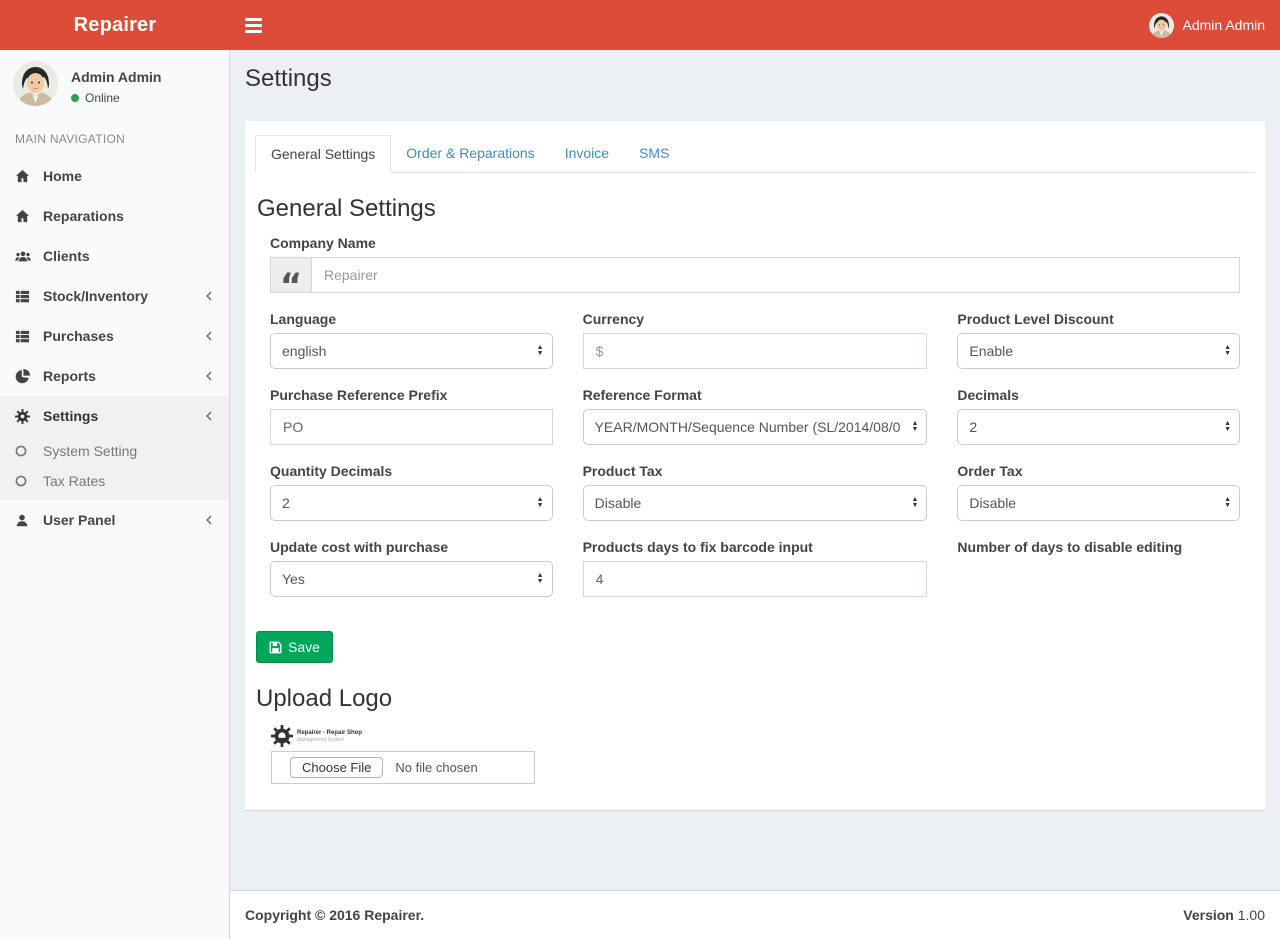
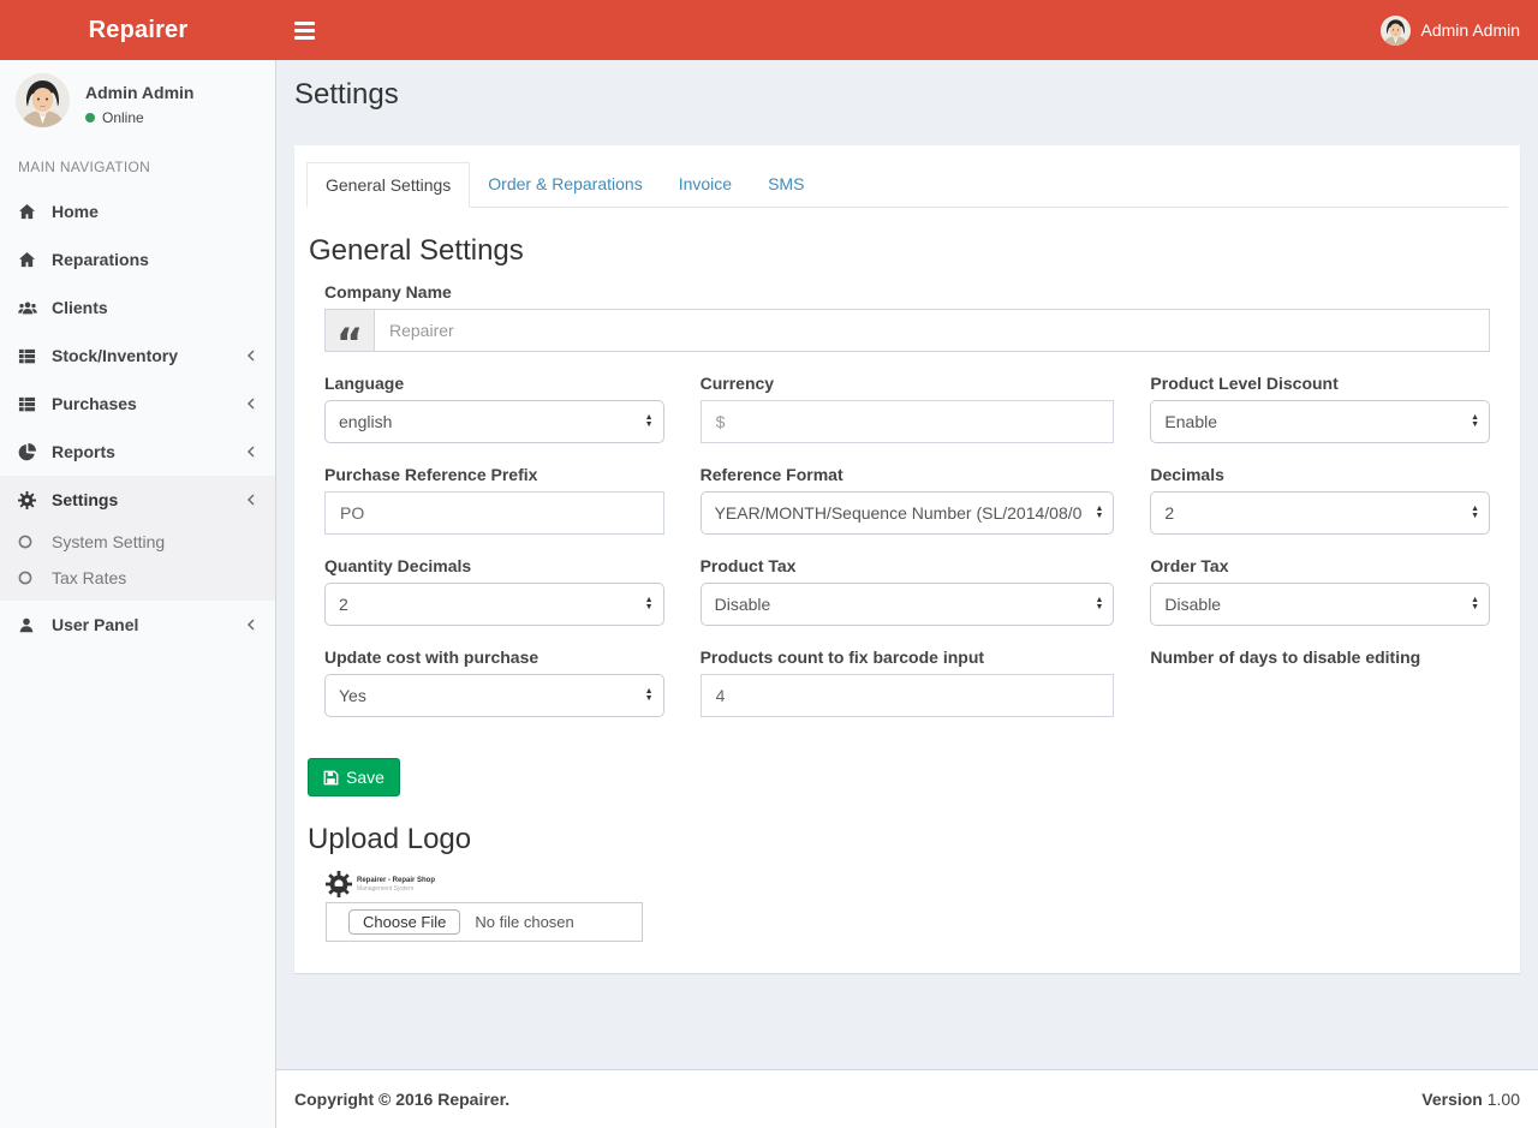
  Repairer
  Admin Admin
  Admin Admin
  Online
  MAIN NAVIGATION
  Home
  Reparations
  Clients
  Stock/Inventory
  Purchases
  Reports
  Settings
  System Setting
  Tax Rates
  User Panel
  Settings
  General Settings
  Order & Reparations
  Invoice
  SMS
  General Settings
  Company Name
  “
  Repairer
  Language
  english
  Currency
  $
  Product Level Discount
  Enable
  Purchase Reference Prefix
  PO
  Reference Format
  YEAR/MONTH/Sequence Number (SL/2014/08/0
  Decimals
  2
  Quantity Decimals
  2
  Product Tax
  Disable
  Order Tax
  Disable
  Update cost with purchase
  Yes
- Products days to fix barcode input
+ Products count to fix barcode input
  4
  Number of days to disable editing
  Save
  Upload Logo
  Choose File
  No file chosen
  Copyright © 2016 Repairer.
  Version 1.00
